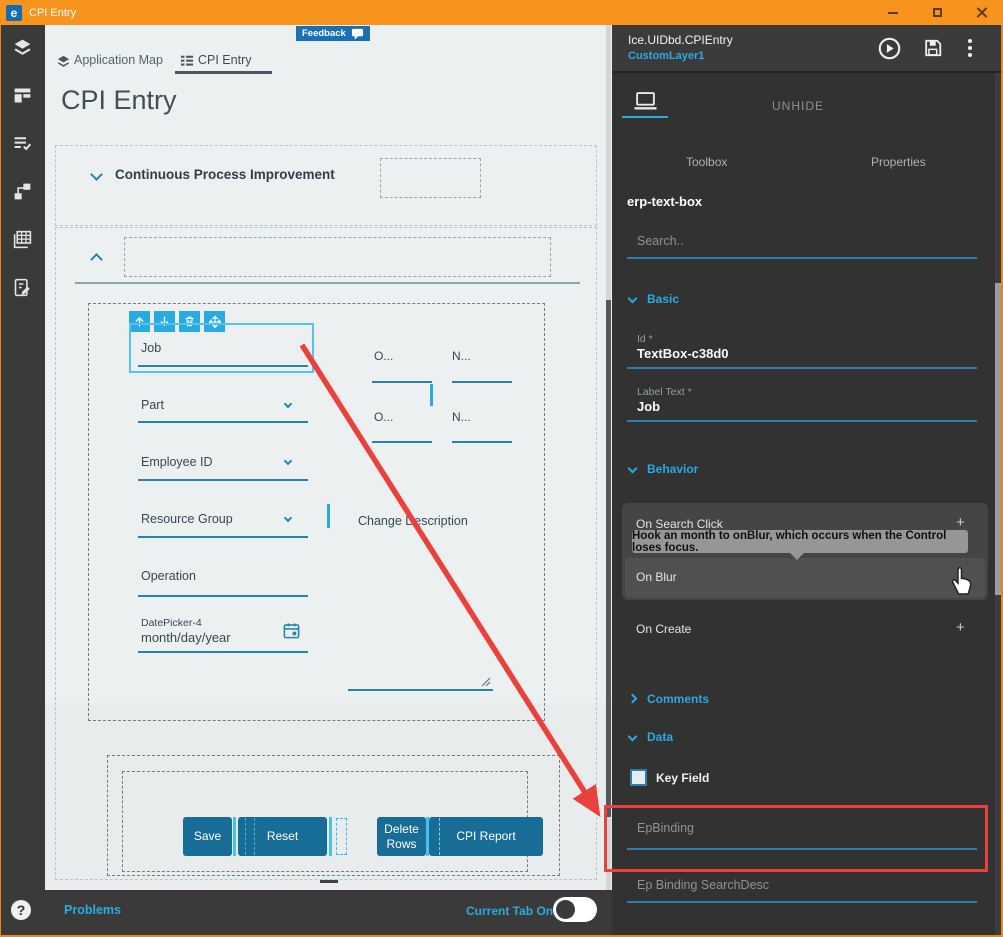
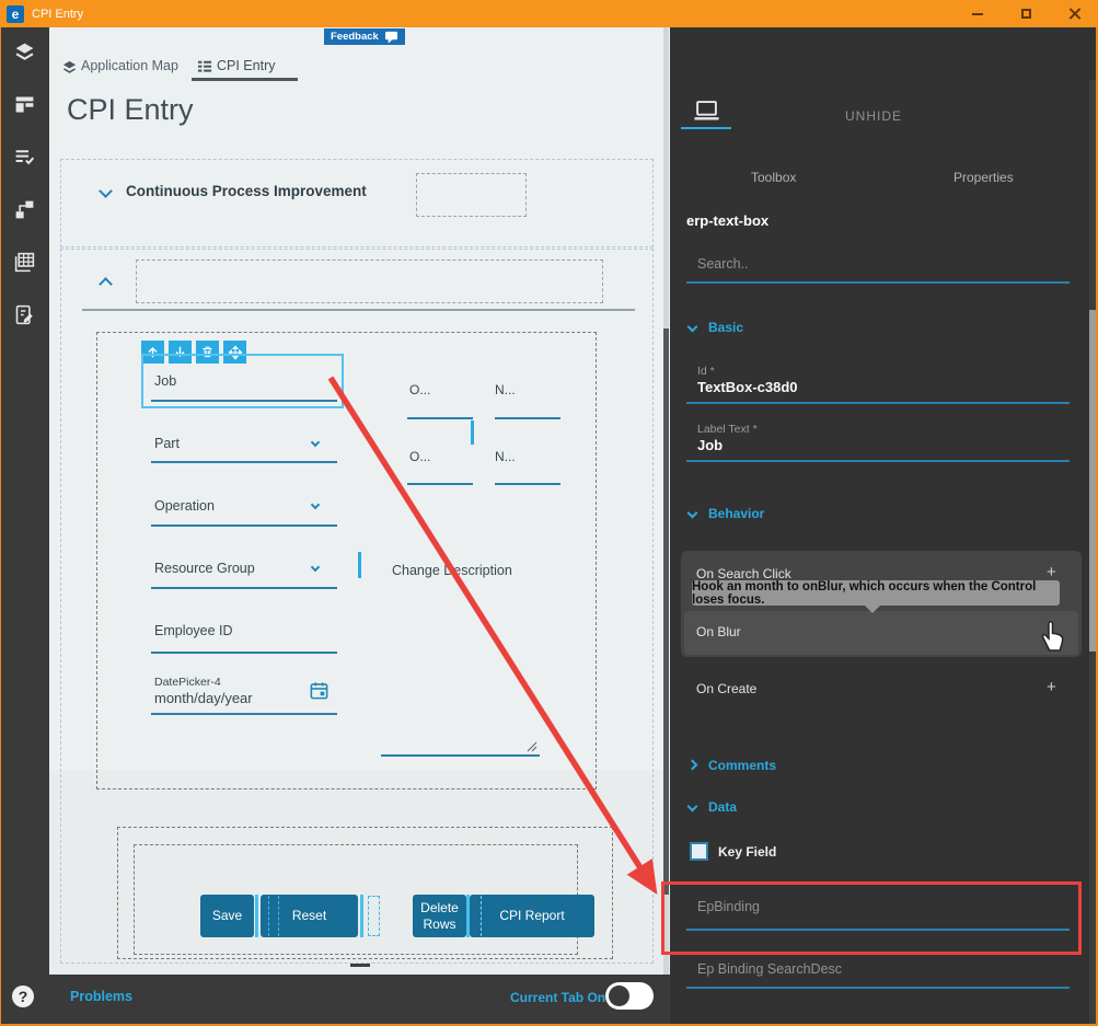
  e
  CPI Entry
  Feedback
  Application Map
  CPI Entry
  CPI Entry
  Continuous Process Improvement
  Job
  Part
- Employee ID
+ Operation
  Resource Group
- Operation
+ Employee ID
  DatePicker-4
  month/day/year
  O...
  N...
  O...
  N...
  Change Description
  Save
  Reset
  Delete Rows
  CPI Report
  ?
  Problems
  Current Tab On
- Ice.UIDbd.CPIEntry
- CustomLayer1
  UNHIDE
  Toolbox
  Properties
  erp-text-box
  Search..
  Basic
  Id *
  TextBox-c38d0
  Label Text *
  Job
  Behavior
  On Search Click
  +
  Hook an month to onBlur, which occurs when the Control loses focus.
  On Blur
  On Create
  +
  Comments
  Data
  Key Field
  EpBinding
  Ep Binding SearchDesc
